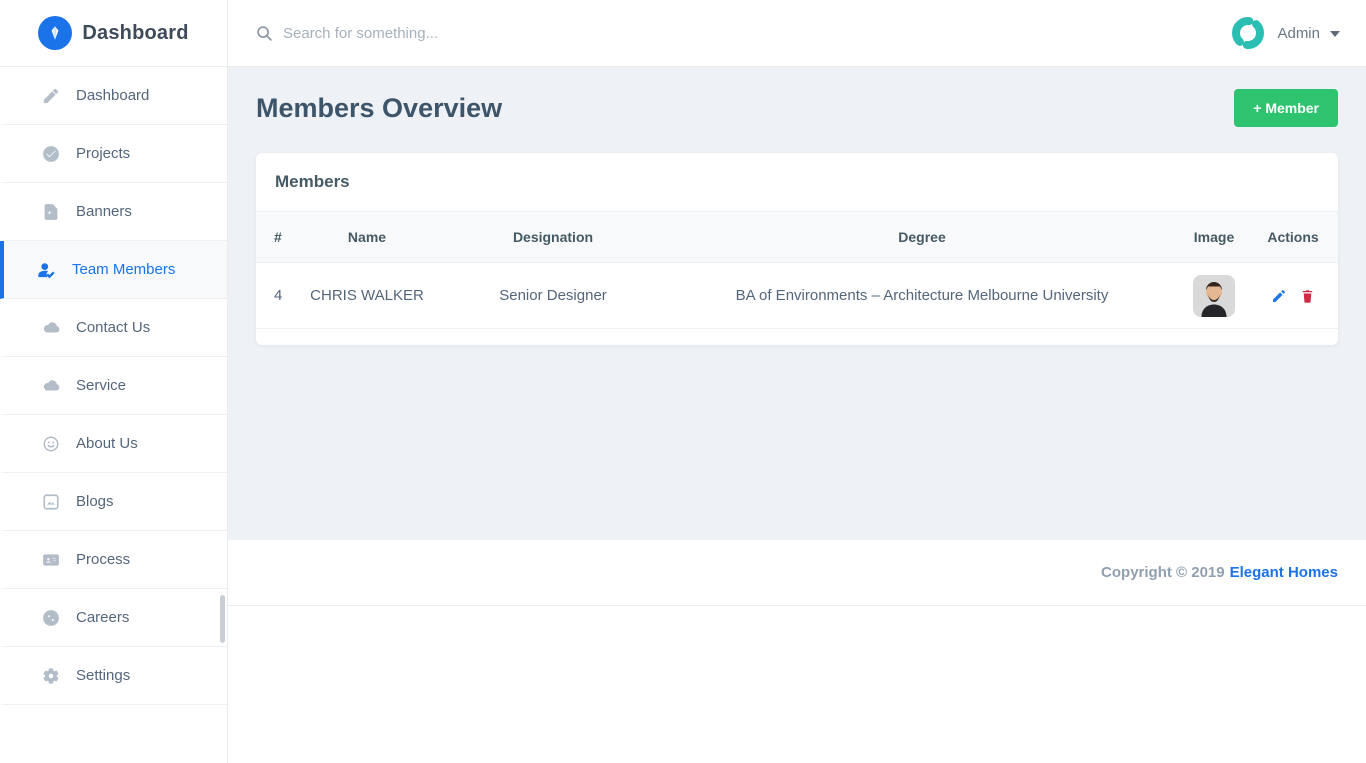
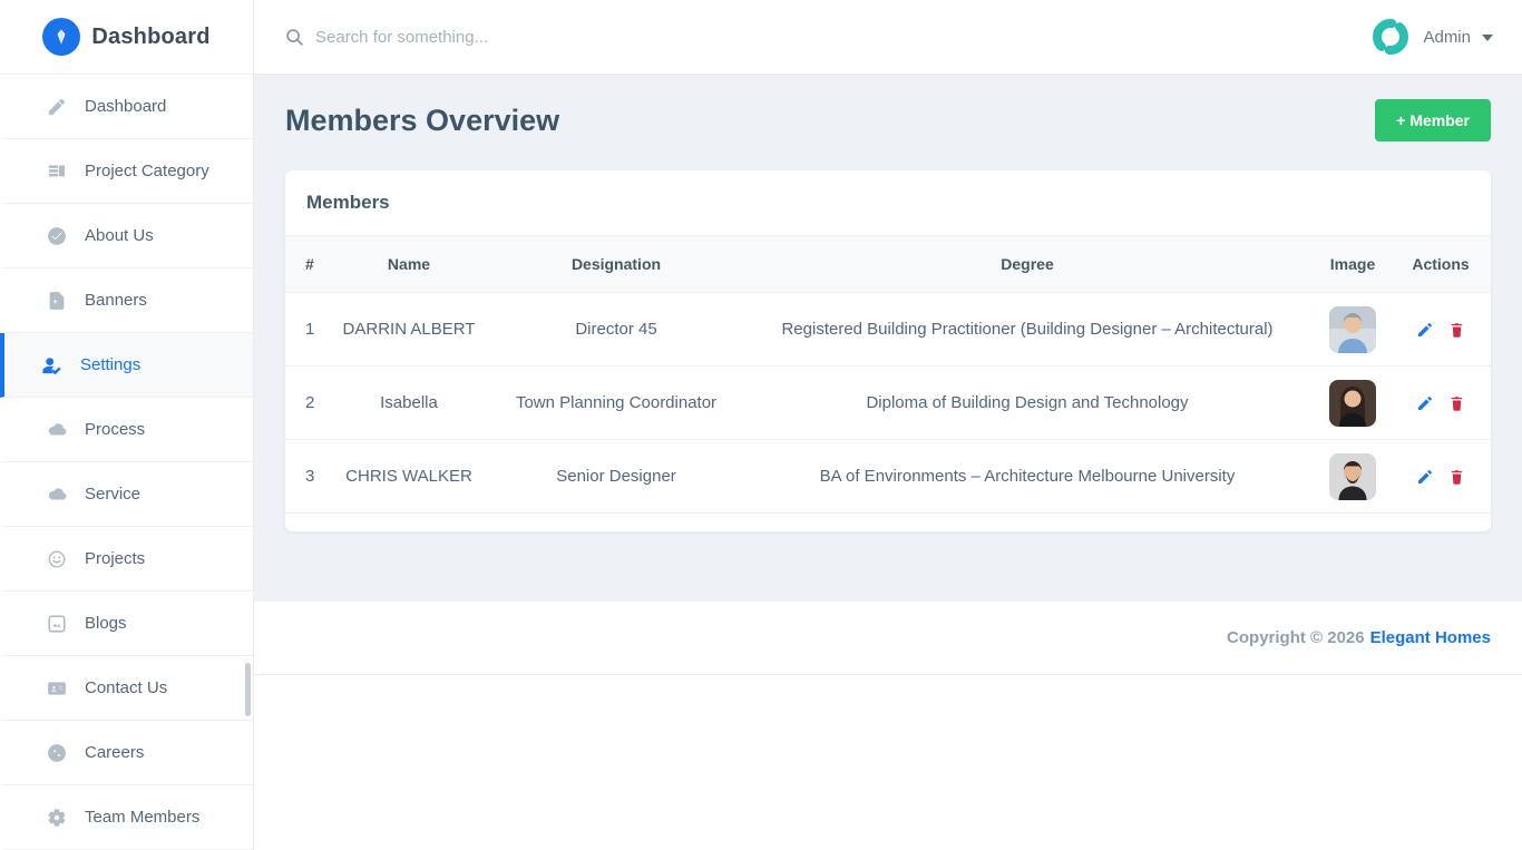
  Dashboard
  Dashboard
+ Project Category
- Projects
+ About Us
  Banners
- Team Members
+ Settings
- Contact Us
+ Process
  Service
- About Us
+ Projects
  Blogs
- Process
+ Contact Us
  Careers
- Settings
+ Team Members
  Search for something...
  Admin
  Members Overview
  + Member
  Members
  #	Name	Designation	Degree	Image	Actions
+ 1	DARRIN ALBERT	Director 45	Registered Building Practitioner (Building Designer – Architectural)
+ 2	Isabella	Town Planning Coordinator	Diploma of Building Design and Technology
- 4	CHRIS WALKER	Senior Designer	BA of Environments – Architecture Melbourne University
+ 3	CHRIS WALKER	Senior Designer	BA of Environments – Architecture Melbourne University
- Copyright © 2019
+ Copyright © 2026
  Elegant Homes
